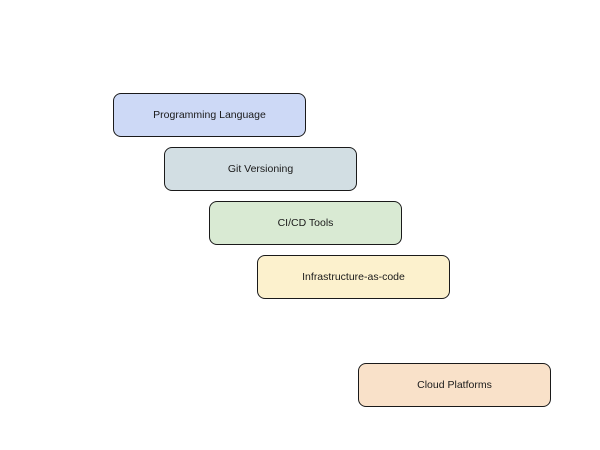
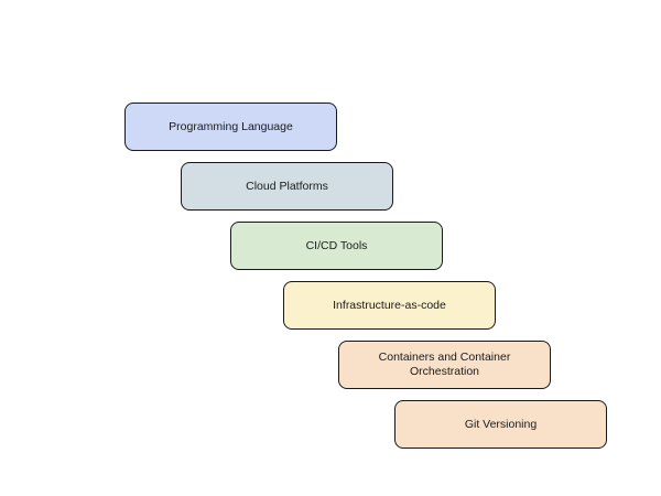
  Programming Language
- Git Versioning
+ Cloud Platforms
  CI/CD Tools
  Infrastructure-as-code
+ Containers and Container Orchestration
- Cloud Platforms
+ Git Versioning
